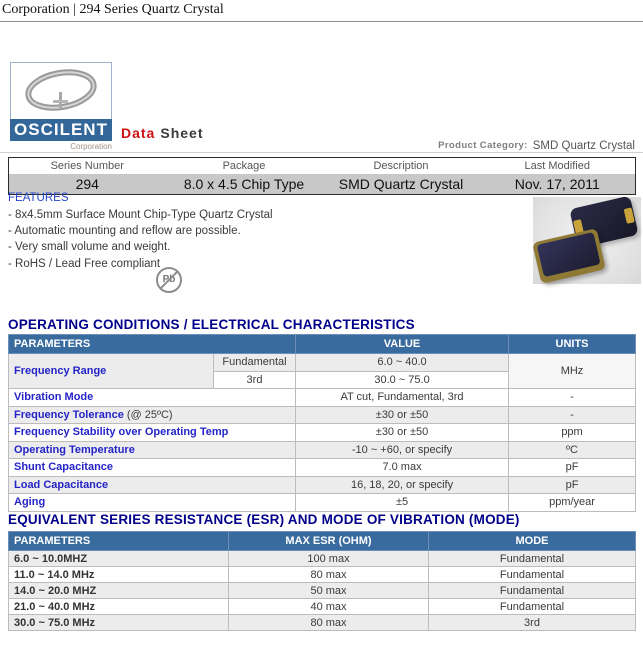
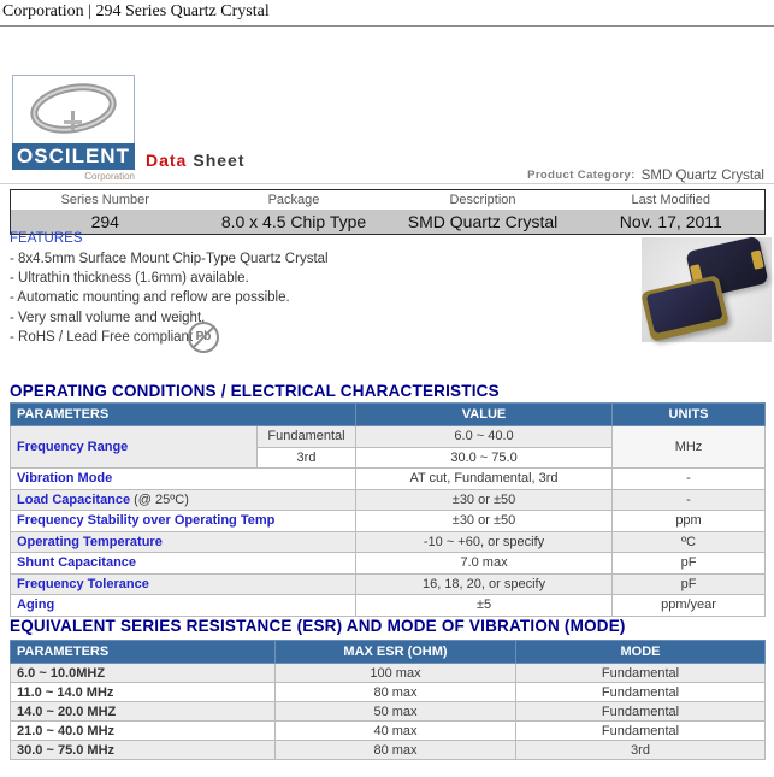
  Corporation | 294 Series Quartz Crystal
  OSCILENT
  Corporation
  Data Sheet
  Product Category: SMD Quartz Crystal
  Series Number	Package	Description	Last Modified
  294	8.0 x 4.5 Chip Type	SMD Quartz Crystal	Nov. 17, 2011
  FEATURES
  - 8x4.5mm Surface Mount Chip-Type Quartz Crystal
+ - Ultrathin thickness (1.6mm) available.
  - Automatic mounting and reflow are possible.
  - Very small volume and weight.
  - RoHS / Lead Free compliant
  Pb
  OPERATING CONDITIONS / ELECTRICAL CHARACTERISTICS
  PARAMETERS	VALUE	UNITS
  Frequency Range	Fundamental	6.0 ~ 40.0	MHz
  3rd	30.0 ~ 75.0
  Vibration Mode	AT cut, Fundamental, 3rd	-
- Frequency Tolerance (@ 25ºC)	±30 or ±50	-
+ Load Capacitance (@ 25ºC)	±30 or ±50	-
  Frequency Stability over Operating Temp	±30 or ±50	ppm
  Operating Temperature	-10 ~ +60, or specify	ºC
  Shunt Capacitance	7.0 max	pF
- Load Capacitance	16, 18, 20, or specify	pF
+ Frequency Tolerance	16, 18, 20, or specify	pF
  Aging	±5	ppm/year
  EQUIVALENT SERIES RESISTANCE (ESR) AND MODE OF VIBRATION (MODE)
  PARAMETERS	MAX ESR (OHM)	MODE
  6.0 ~ 10.0MHZ	100 max	Fundamental
  11.0 ~ 14.0 MHz	80 max	Fundamental
  14.0 ~ 20.0 MHZ	50 max	Fundamental
  21.0 ~ 40.0 MHz	40 max	Fundamental
  30.0 ~ 75.0 MHz	80 max	3rd
